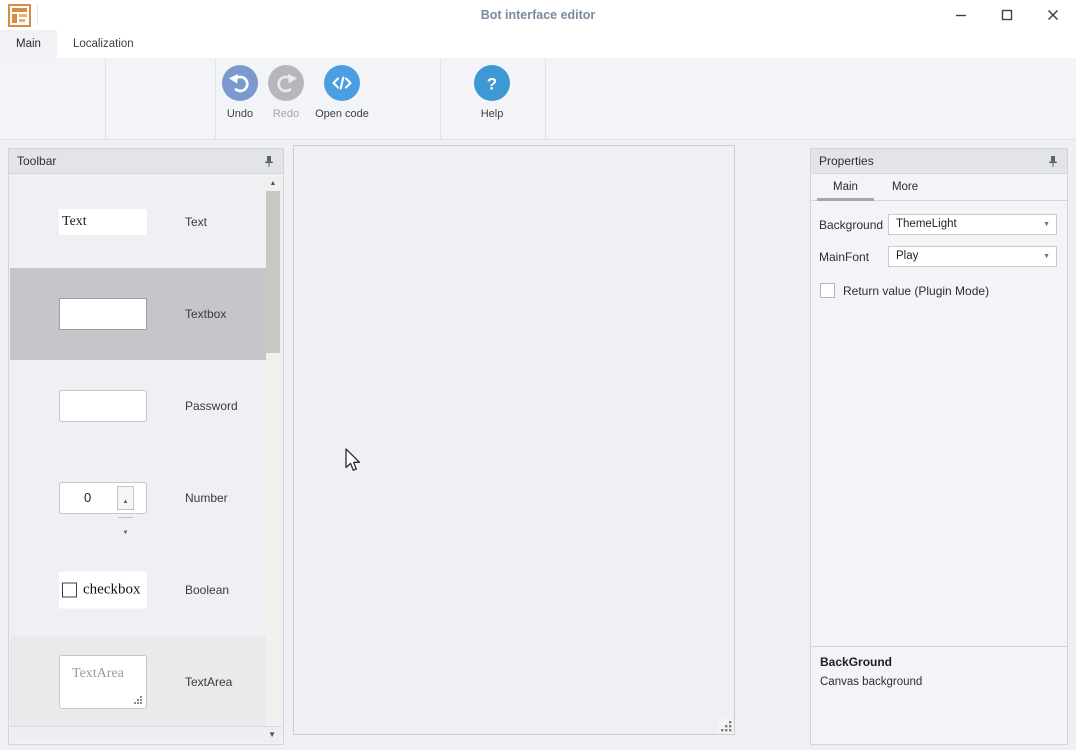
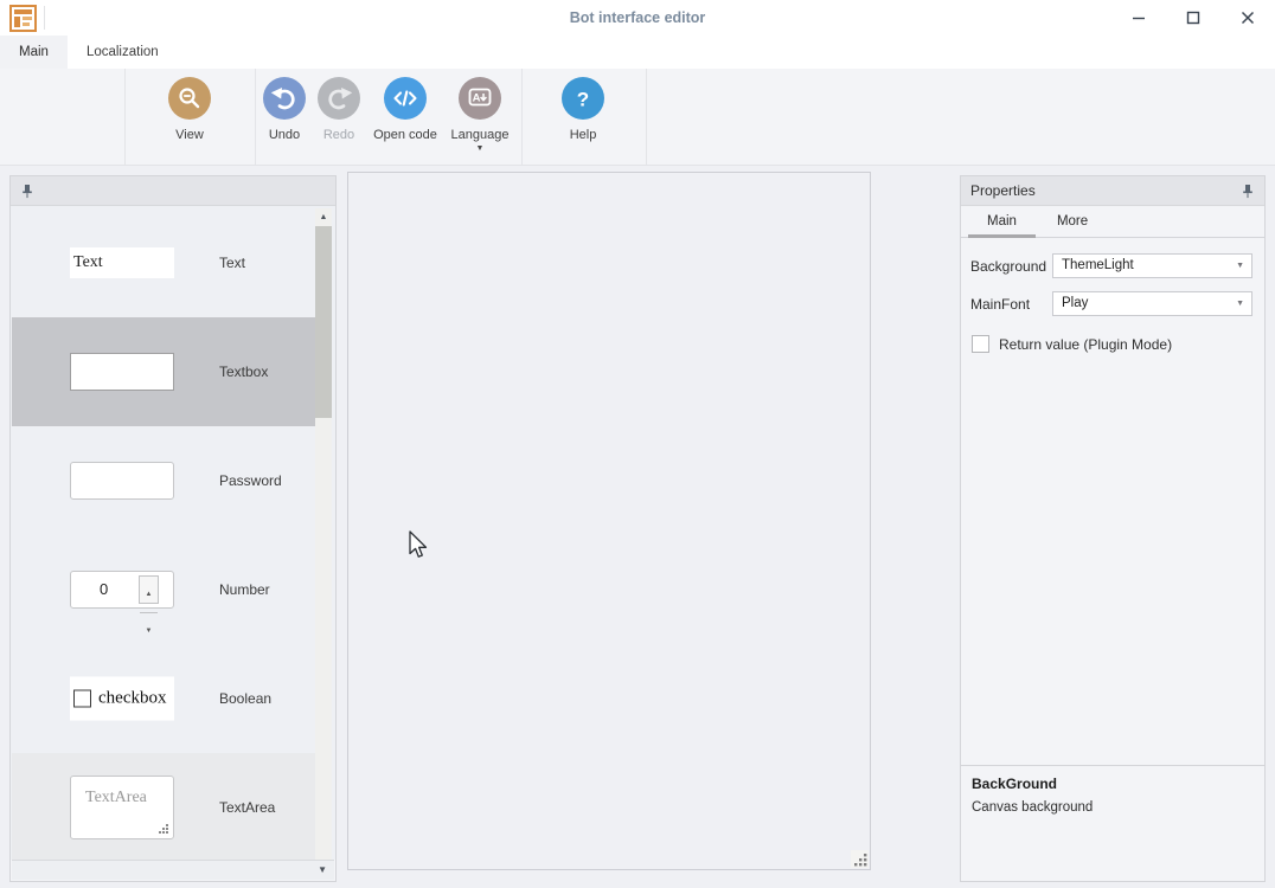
  Bot interface editor
  Main
  Localization
+ View
  Undo
  Redo
  Open code
+ A
+ Language
  ?
  Help
- Toolbar
  Text
  Text
  Textbox
  Password
  0
  Number
  checkbox
  Boolean
  TextArea
  TextArea
  ▼
  Properties
  Main
  More
  Background
  ThemeLight
  MainFont
  Play
  Return value (Plugin Mode)
  BackGround
  Canvas background
